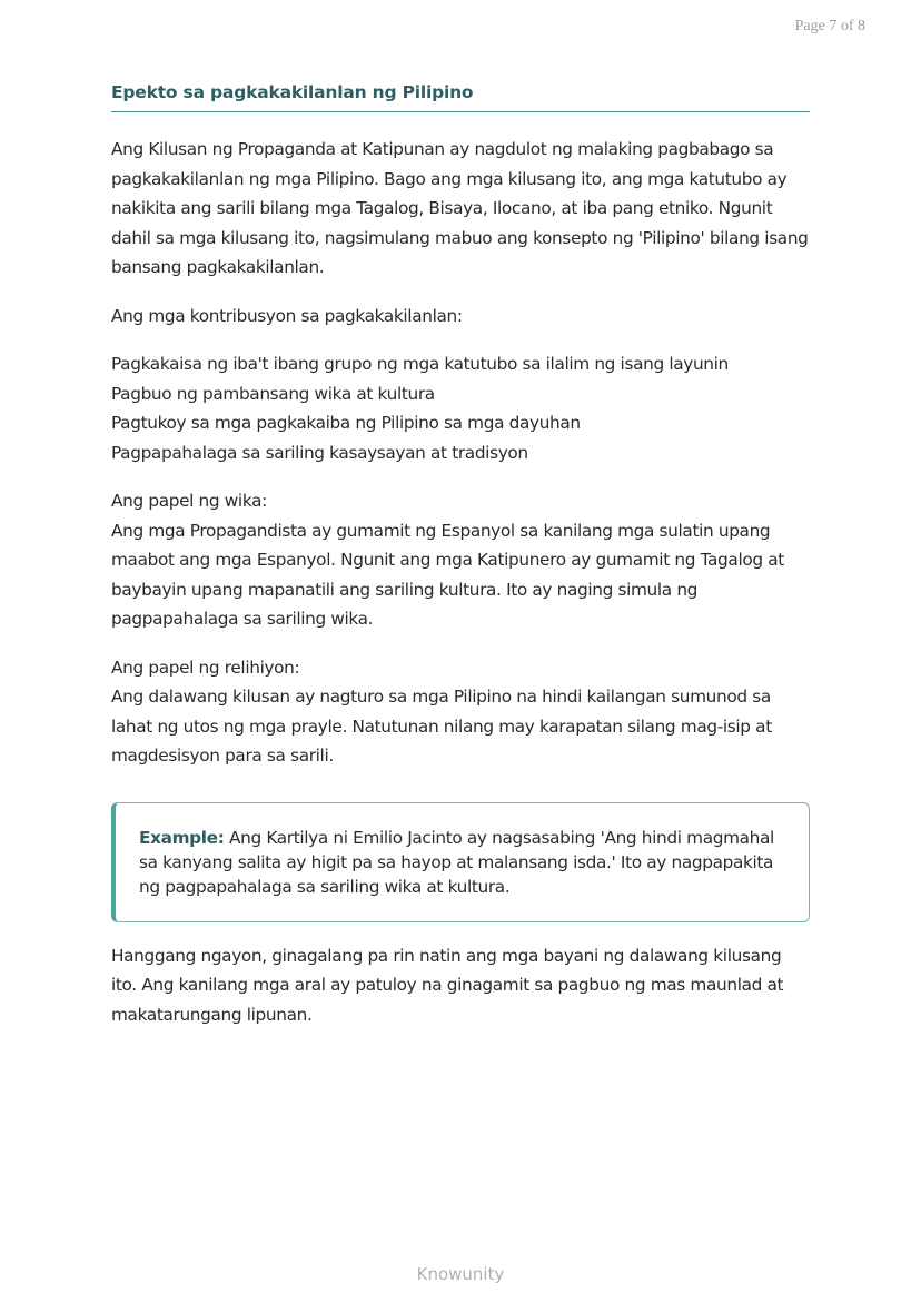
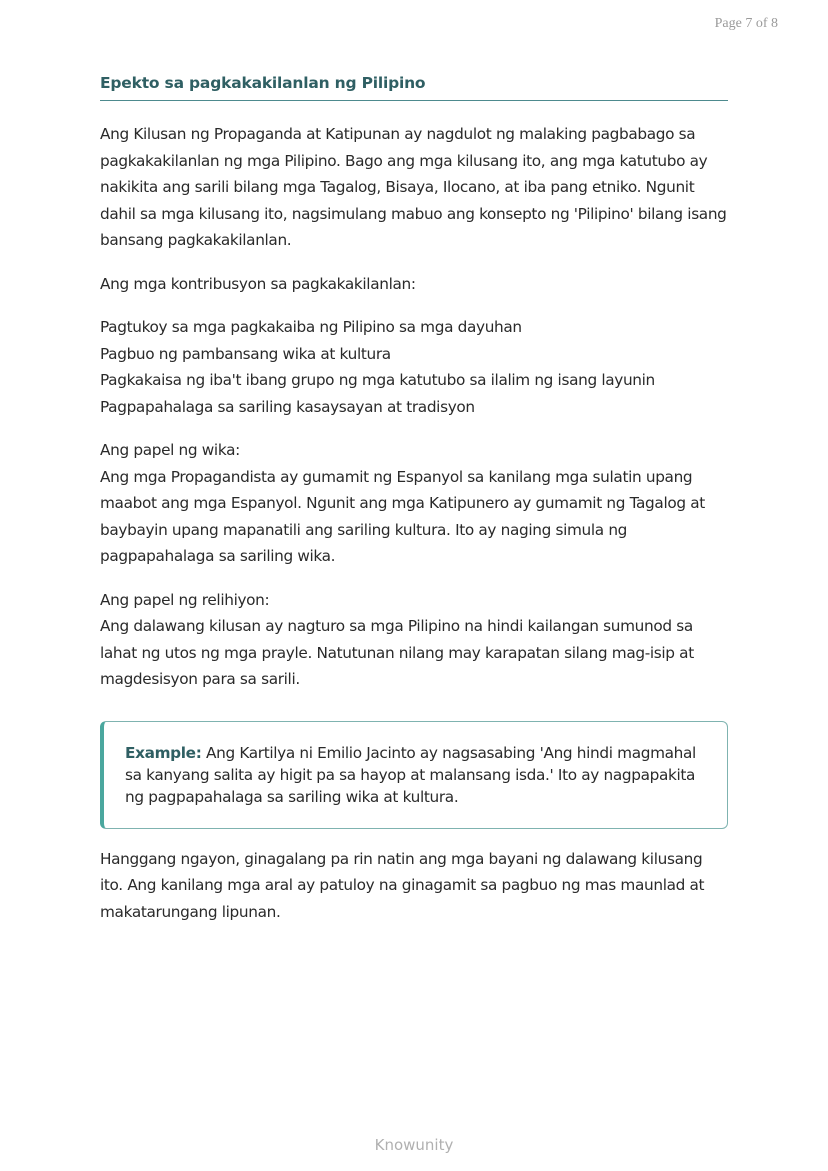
  Page 7 of 8
  Epekto sa pagkakakilanlan ng Pilipino
  Ang Kilusan ng Propaganda at Katipunan ay nagdulot ng malaking pagbabago sa pagkakakilanlan ng mga Pilipino. Bago ang mga kilusang ito, ang mga katutubo ay nakikita ang sarili bilang mga Tagalog, Bisaya, Ilocano, at iba pang etniko. Ngunit dahil sa mga kilusang ito, nagsimulang mabuo ang konsepto ng 'Pilipino' bilang isang bansang pagkakakilanlan.
  Ang mga kontribusyon sa pagkakakilanlan:
- Pagkakaisa ng iba't ibang grupo ng mga katutubo sa ilalim ng isang layunin
+ Pagtukoy sa mga pagkakaiba ng Pilipino sa mga dayuhan
  Pagbuo ng pambansang wika at kultura
- Pagtukoy sa mga pagkakaiba ng Pilipino sa mga dayuhan
+ Pagkakaisa ng iba't ibang grupo ng mga katutubo sa ilalim ng isang layunin
  Pagpapahalaga sa sariling kasaysayan at tradisyon
  Ang papel ng wika:
  Ang mga Propagandista ay gumamit ng Espanyol sa kanilang mga sulatin upang maabot ang mga Espanyol. Ngunit ang mga Katipunero ay gumamit ng Tagalog at baybayin upang mapanatili ang sariling kultura. Ito ay naging simula ng pagpapahalaga sa sariling wika.
  Ang papel ng relihiyon:
  Ang dalawang kilusan ay nagturo sa mga Pilipino na hindi kailangan sumunod sa lahat ng utos ng mga prayle. Natutunan nilang may karapatan silang mag-isip at magdesisyon para sa sarili.
  Example: Ang Kartilya ni Emilio Jacinto ay nagsasabing 'Ang hindi magmahal sa kanyang salita ay higit pa sa hayop at malansang isda.' Ito ay nagpapakita ng pagpapahalaga sa sariling wika at kultura.
  Hanggang ngayon, ginagalang pa rin natin ang mga bayani ng dalawang kilusang ito. Ang kanilang mga aral ay patuloy na ginagamit sa pagbuo ng mas maunlad at makatarungang lipunan.
  Knowunity
